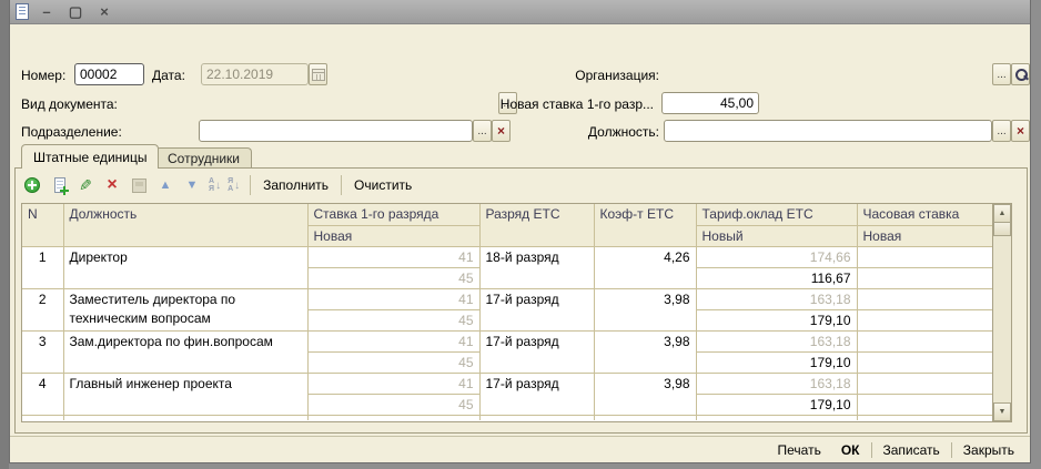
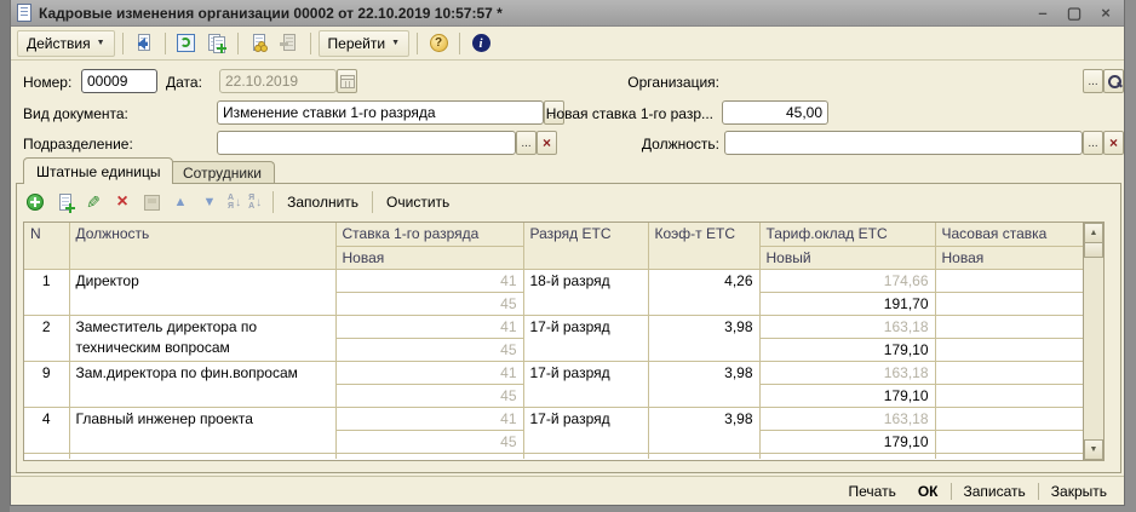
+ Кадровые изменения организации 00002 от 22.10.2019 10:57:57 *
  –
  ▢
  ×
+ Действия
+ Перейти
+ ?
+ i
  Номер:
- 00002
+ 00009
  Дата:
  22.10.2019
  Организация:
  ...
  Вид документа:
+ Изменение ставки 1-го разряда
  ...
  Новая ставка 1-го разр...
  45,00
  Подразделение:
  ...
  ×
  Должность:
  ...
  ×
  Штатные единицы
  Сотрудники
  ×
  ▲
  ▼
  ↓
  ↓
  Заполнить
  Очистить
  N	Должность	Ставка 1-го разряда	Разряд ЕТС	Коэф-т ЕТС	Тариф.оклад ЕТС	Часовая ставка
  Новая	Новый	Новая
  1	Директор	41	18-й разряд	4,26	174,66
- 45	116,67
+ 45	191,70
  2	Заместитель директора по техническим вопросам	41	17-й разряд	3,98	163,18
  45	179,10
- 3	Зам.директора по фин.вопросам	41	17-й разряд	3,98	163,18
+ 9	Зам.директора по фин.вопросам	41	17-й разряд	3,98	163,18
  45	179,10
  4	Главный инженер проекта	41	17-й разряд	3,98	163,18
  45	179,10
  Печать
  ОК
  Записать
  Закрыть
